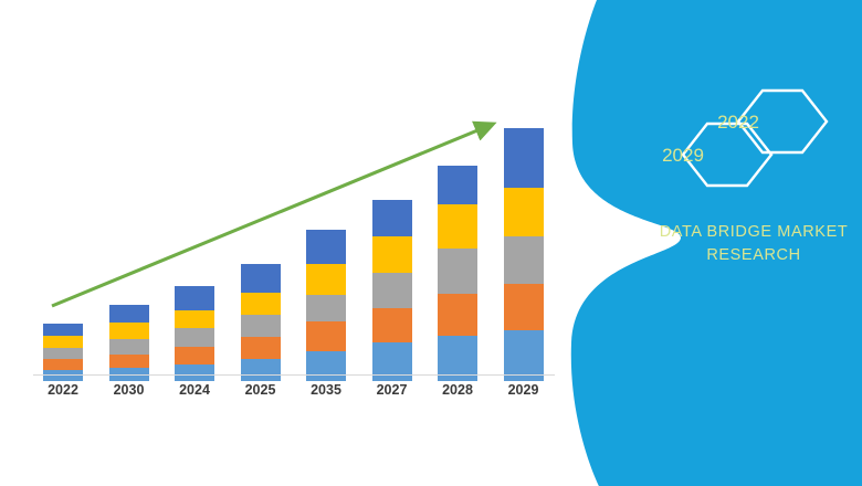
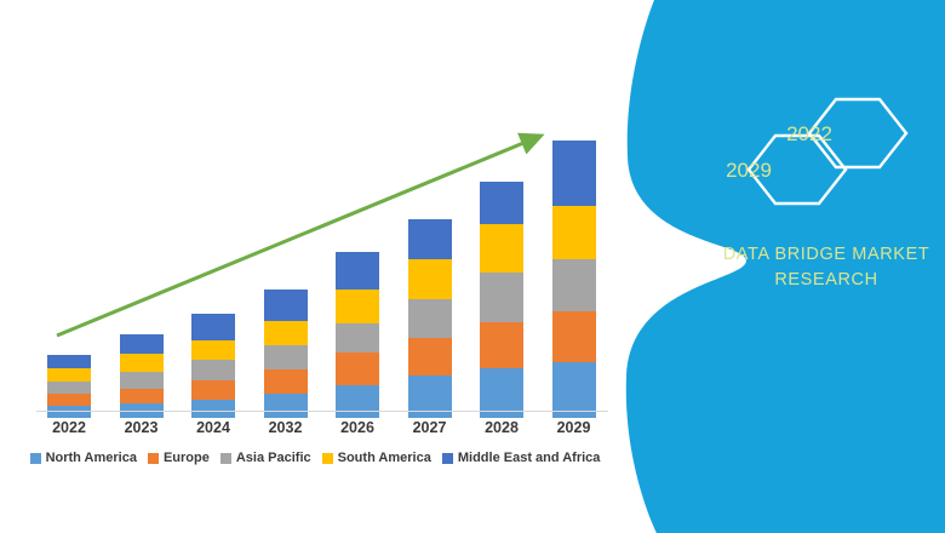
  2029
  2022
  DATA BRIDGE MARKET
  RESEARCH
  2022
- 2030
+ 2023
  2024
- 2025
+ 2032
- 2035
+ 2026
  2027
  2028
  2029
+ North America
+ Europe
+ Asia Pacific
+ South America
+ Middle East and Africa
